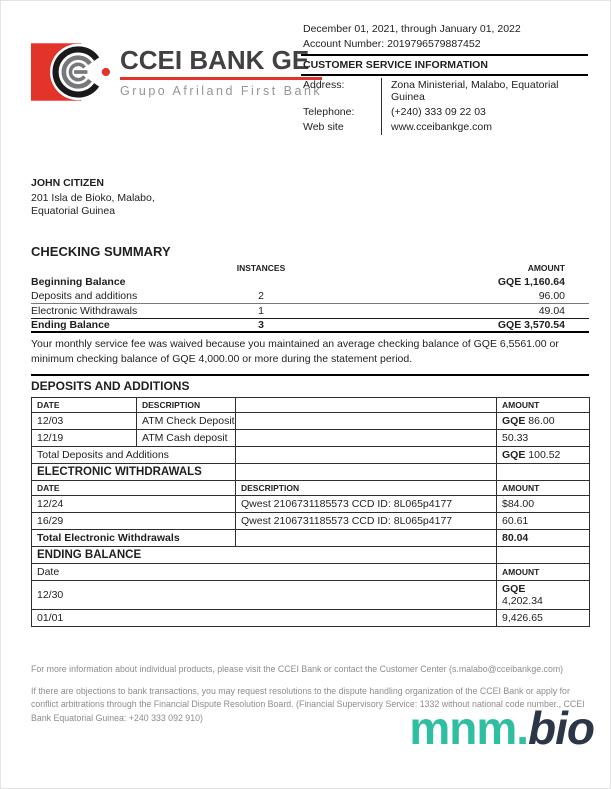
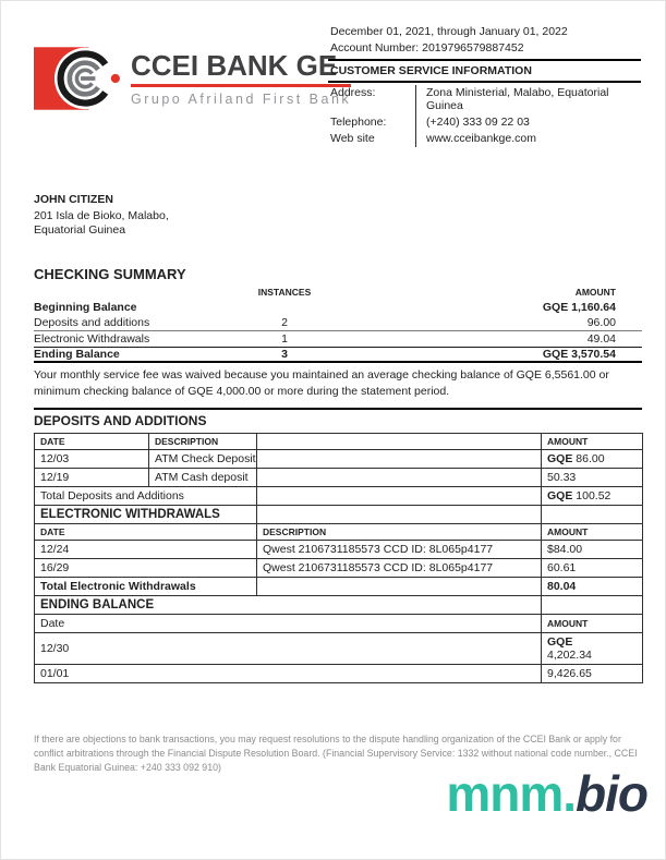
  CCEI BANK GE
  Grupo Afriland First Bank
  December 01, 2021, through January 01, 2022
  Account Number: 2019796579887452
  CUSTOMER SERVICE INFORMATION
  Address:
  Zona Ministerial, Malabo, Equatorial Guinea
  Telephone:
  (+240) 333 09 22 03
  Web site
  www.cceibankge.com
  JOHN CITIZEN
  201 Isla de Bioko, Malabo,
  Equatorial Guinea
  CHECKING SUMMARY
  INSTANCES
  AMOUNT
  Beginning Balance
  GQE 1,160.64
  Deposits and additions
  2
  96.00
  Electronic Withdrawals
  1
  49.04
  Ending Balance
  3
  GQE 3,570.54
  Your monthly service fee was waived because you maintained an average checking balance of GQE 6,5561.00 or minimum checking balance of GQE 4,000.00 or more during the statement period.
  DEPOSITS AND ADDITIONS
  DATE	DESCRIPTION		AMOUNT
  12/03	ATM Check Deposit		GQE 86.00
  12/19	ATM Cash deposit		50.33
  Total Deposits and Additions		GQE 100.52
  ELECTRONIC WITHDRAWALS
  DATE	DESCRIPTION	AMOUNT
  12/24	Qwest 2106731185573 CCD ID: 8L065p4177	$84.00
  16/29	Qwest 2106731185573 CCD ID: 8L065p4177	60.61
  Total Electronic Withdrawals		80.04
  ENDING BALANCE
  Date	AMOUNT
  12/30	GQE 4,202.34
  01/01	9,426.65
- For more information about individual products, please visit the CCEI Bank or contact the Customer Center (s.malabo@cceibankge.com)
  If there are objections to bank transactions, you may request resolutions to the dispute handling organization of the CCEI Bank or apply for conflict arbitrations through the Financial Dispute Resolution Board. (Financial Supervisory Service: 1332 without national code number., CCEI Bank Equatorial Guinea: +240 333 092 910)
  mnm.bio
